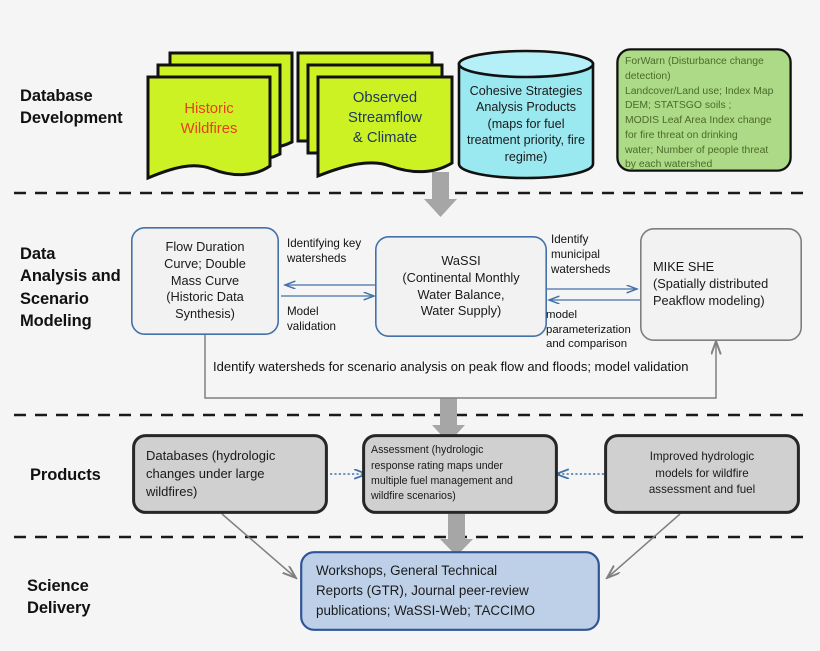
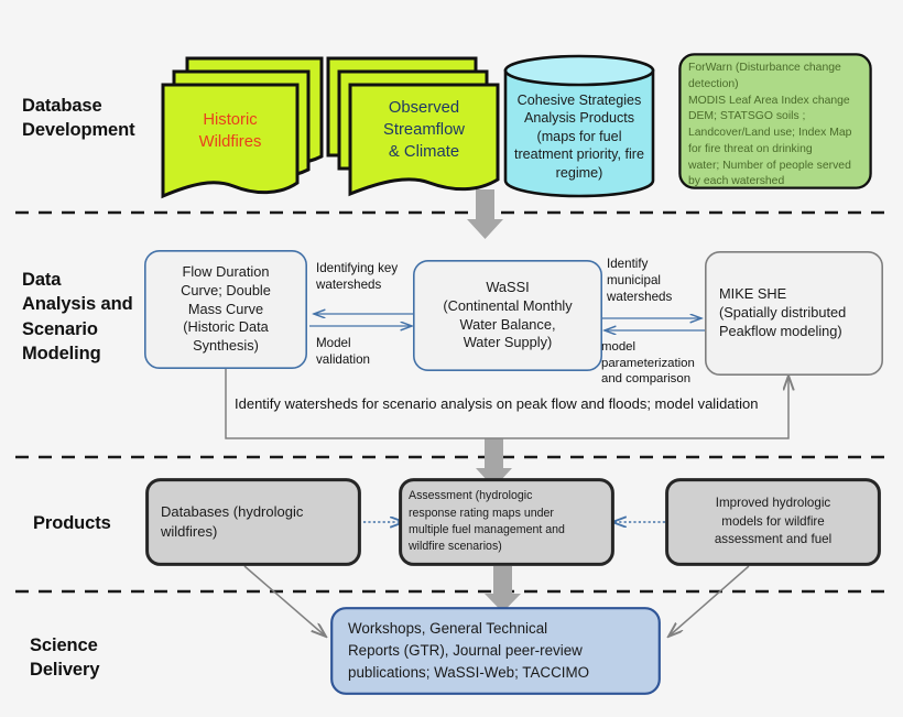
  Database
  Development
  Data
  Analysis and
  Scenario
  Modeling
  Products
  Science
  Delivery
  Historic
  Wildfires
  Observed
  Streamflow
  & Climate
  Cohesive Strategies
  Analysis Products
  (maps for fuel
  treatment priority, fire
  regime)
  ForWarn (Disturbance change
  detection)
- Landcover/Land use; Index Map
+ MODIS Leaf Area Index change
  DEM; STATSGO soils ;
- MODIS Leaf Area Index change
+ Landcover/Land use; Index Map
  for fire threat on drinking
- water; Number of people threat
+ water; Number of people served
  by each watershed
  Flow Duration
  Curve; Double
  Mass Curve
  (Historic Data
  Synthesis)
  WaSSI
  (Continental Monthly
  Water Balance,
  Water Supply)
  MIKE SHE
  (Spatially distributed
  Peakflow modeling)
  Identifying key
  watersheds
  Model
  validation
  Identify
  municipal
  watersheds
  model
  parameterization
  and comparison
  Identify watersheds for scenario analysis on peak flow and floods; model validation
  Databases (hydrologic
- changes under large
  wildfires)
  Assessment (hydrologic
  response rating maps under
  multiple fuel management and
  wildfire scenarios)
  Improved hydrologic
  models for wildfire
  assessment and fuel
  Workshops, General Technical
  Reports (GTR), Journal peer-review
  publications; WaSSI-Web; TACCIMO
